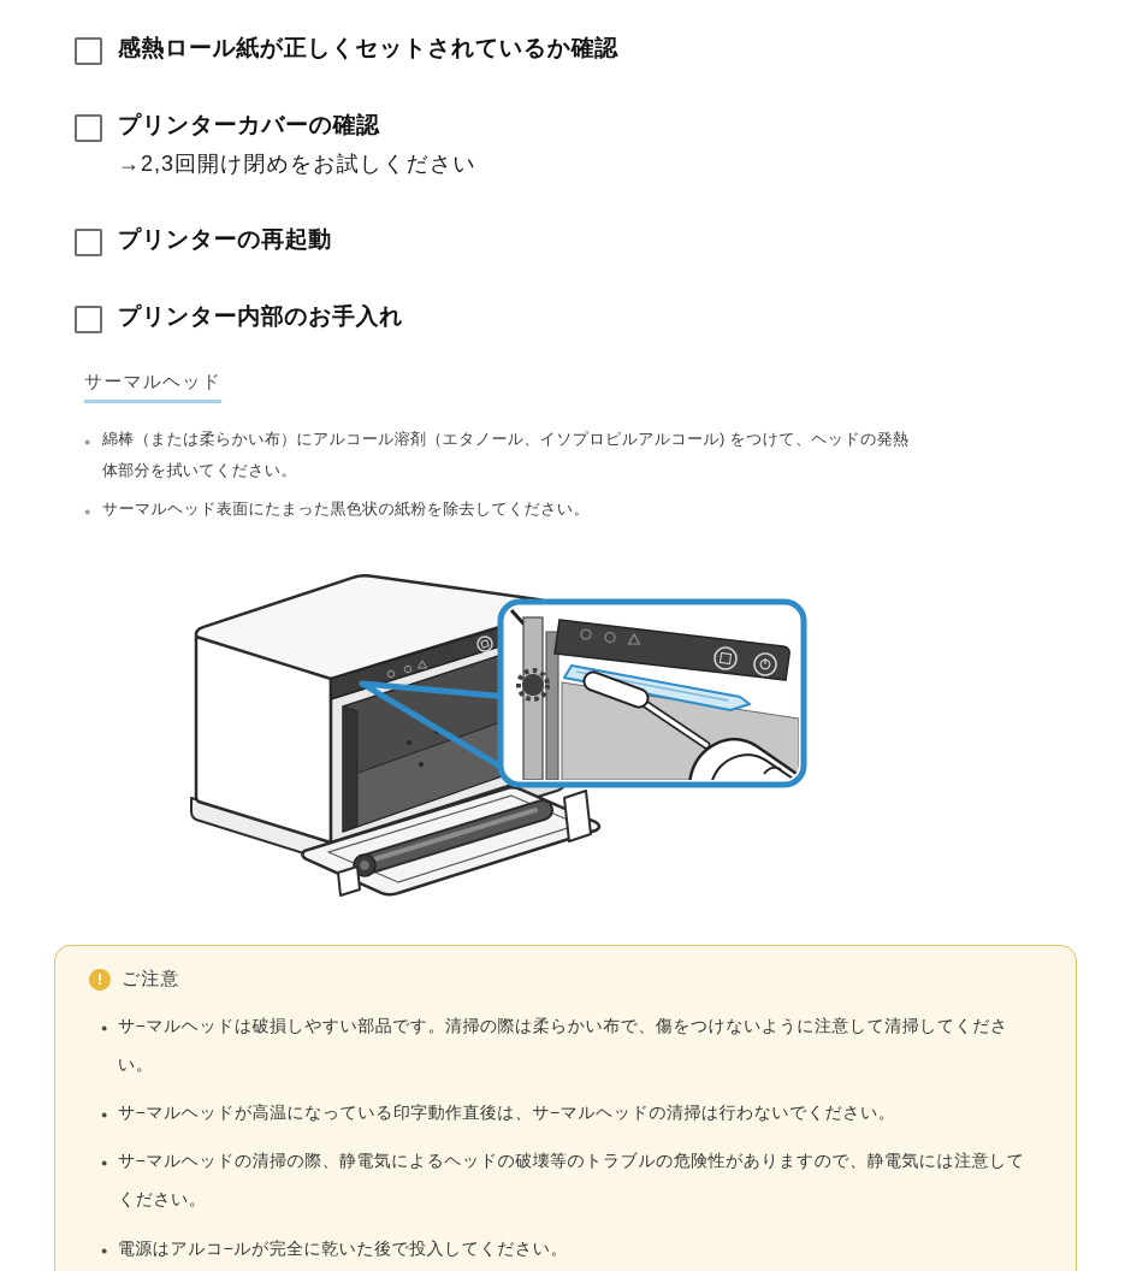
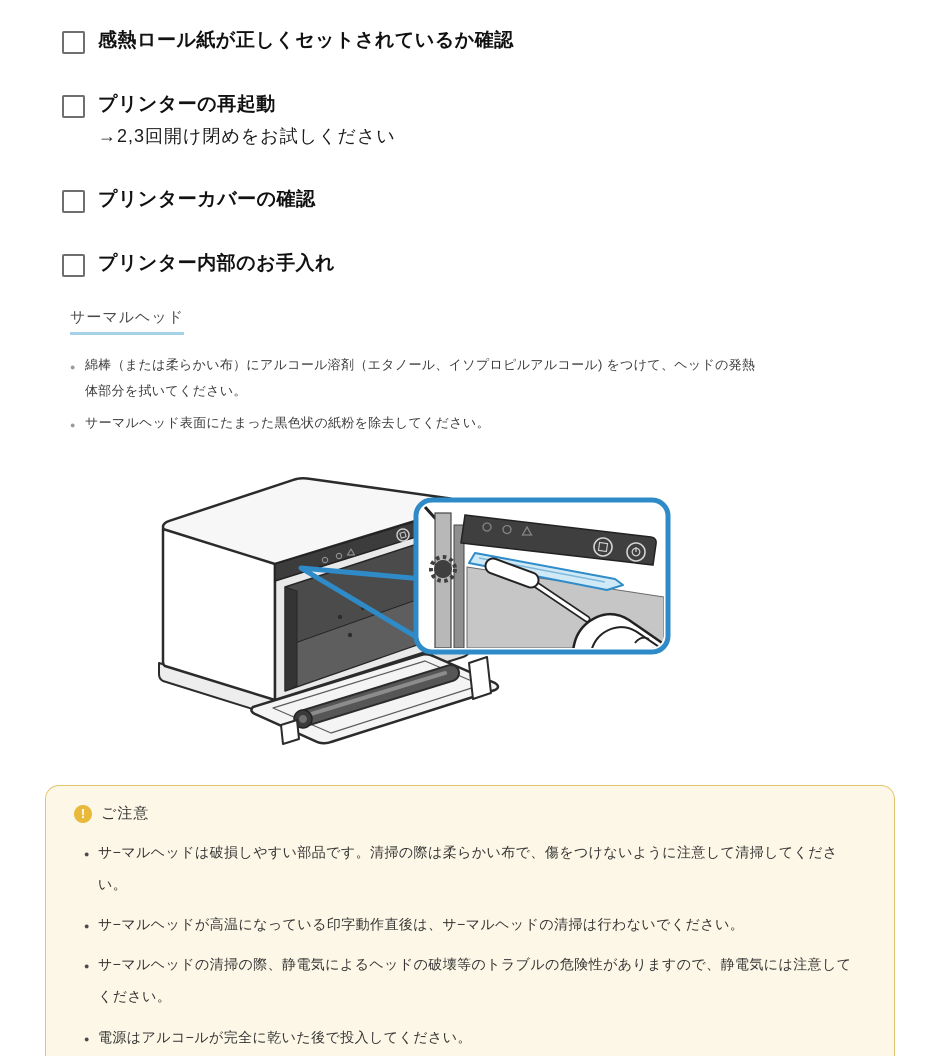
  感熱ロール紙が正しくセットされているか確認
- プリンターカバーの確認
+ プリンターの再起動
  →2,3回開け閉めをお試しください
- プリンターの再起動
+ プリンターカバーの確認
  プリンター内部のお手入れ
  サーマルヘッド
  綿棒（または柔らかい布）にアルコール溶剤（エタノール、イソプロピルアルコール) をつけて、ヘッドの発熱体部分を拭いてください。
  サーマルヘッド表面にたまった黒色状の紙粉を除去してください。
  !
  ご注意
  サ−マルヘッドは破損しやすい部品です。清掃の際は柔らかい布で、傷をつけないように注意して清掃してください。
  サ−マルヘッドが高温になっている印字動作直後は、サ−マルヘッドの清掃は行わないでください。
  サ−マルヘッドの清掃の際、静電気によるヘッドの破壊等のトラブルの危険性がありますので、静電気には注意してください。
  電源はアルコ−ルが完全に乾いた後で投入してください。
